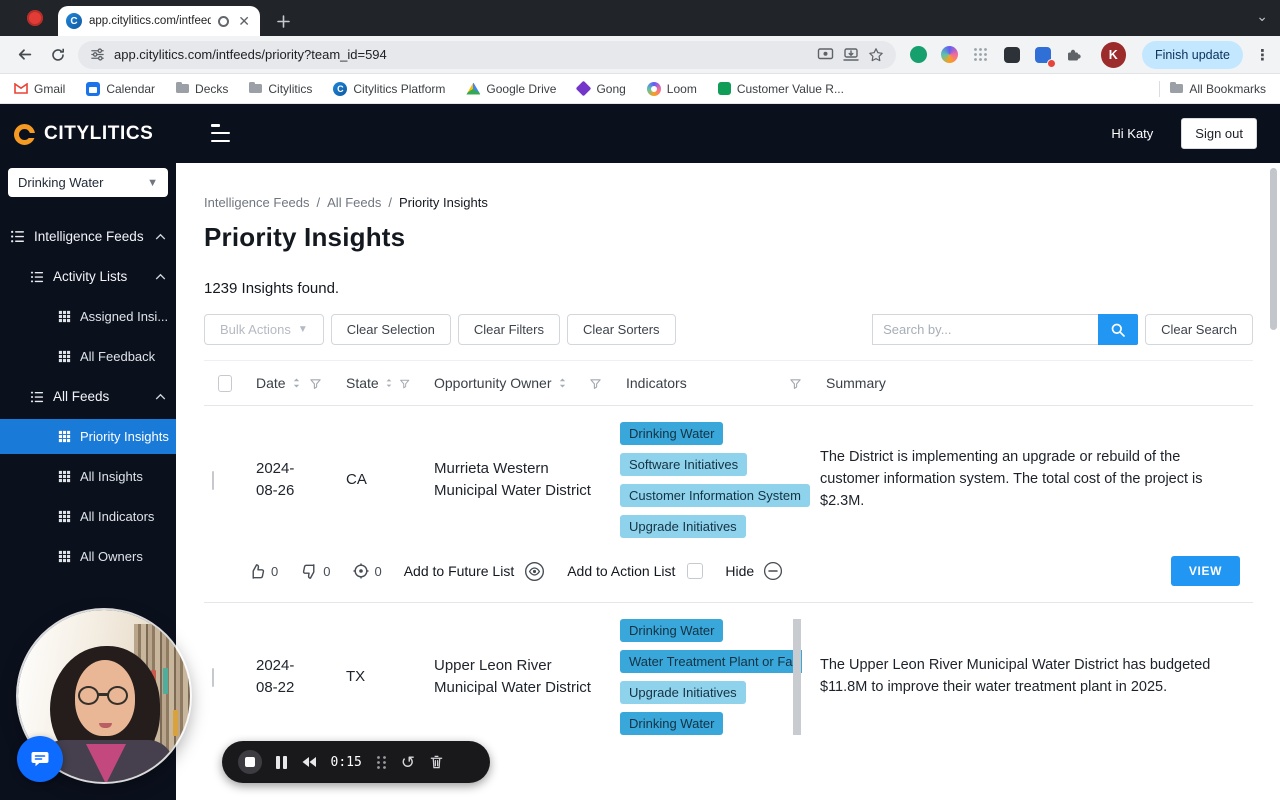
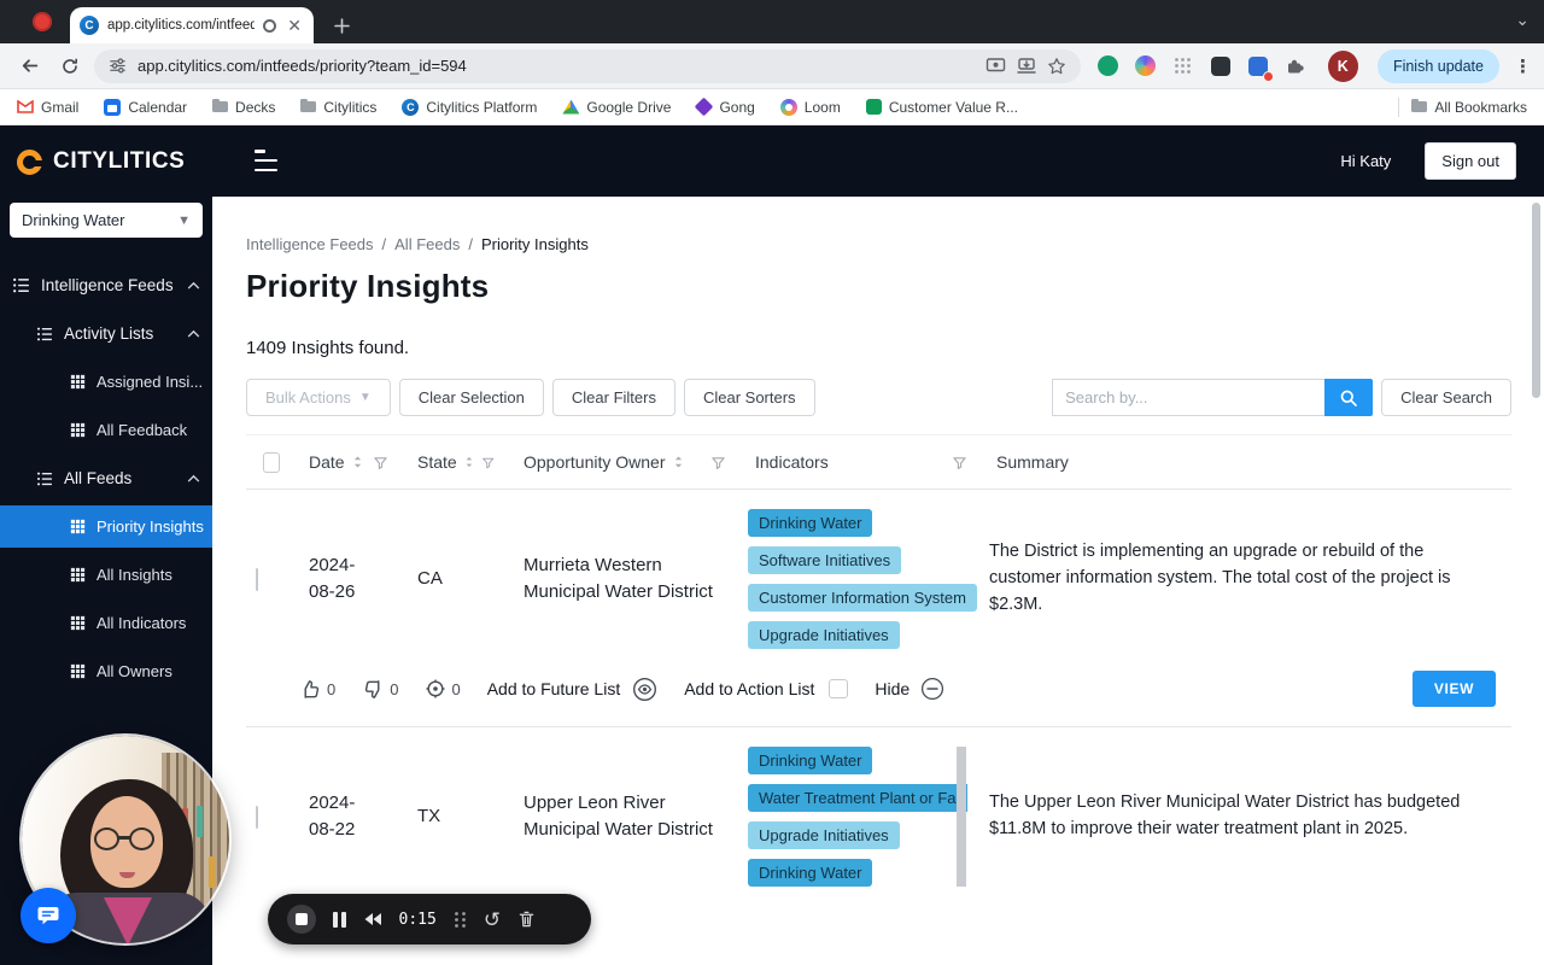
  C
  app.citylitics.com/intfeed
  ✕
  ⌄
  app.citylitics.com/intfeeds/priority?team_id=594
  K
  Finish update
  ⋮
  Gmail
  Calendar
  Decks
  Citylitics
  C
  Citylitics Platform
  Google Drive
  Gong
  Loom
  Customer Value R...
  All Bookmarks
  Hi Katy
  Sign out
  CITYLITICS
  Drinking Water
  ▼
  Intelligence Feeds
  Activity Lists
  Assigned Insi...
  All Feedback
  All Feeds
  Priority Insights
  All Insights
  All Indicators
  All Owners
  Intelligence Feeds
  /
  All Feeds
  /
  Priority Insights
  Priority Insights
- 1239 Insights found.
+ 1409 Insights found.
  Bulk Actions
  ▼
  Clear Selection
  Clear Filters
  Clear Sorters
  Search by...
  Clear Search
  Date
  State
  Opportunity Owner
  Indicators
  Summary
  2024-08-26
  CA
  Murrieta Western Municipal Water District
  Drinking Water
  Software Initiatives
  Customer Information System
  Upgrade Initiatives
  The District is implementing an upgrade or rebuild of the customer information system. The total cost of the project is $2.3M.
  0
  0
  0
  Add to Future List
  Add to Action List
  Hide
  VIEW
  2024-08-22
  TX
  Upper Leon River Municipal Water District
  Drinking Water
  Water Treatment Plant or Fa
  Upgrade Initiatives
  Drinking Water
  The Upper Leon River Municipal Water District has budgeted $11.8M to improve their water treatment plant in 2025.
  0:15
  ↺
